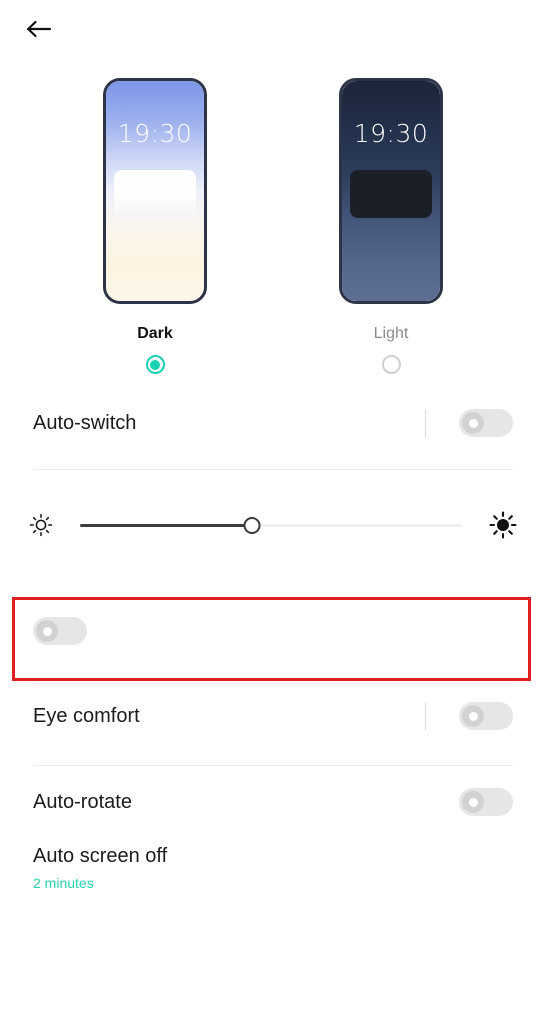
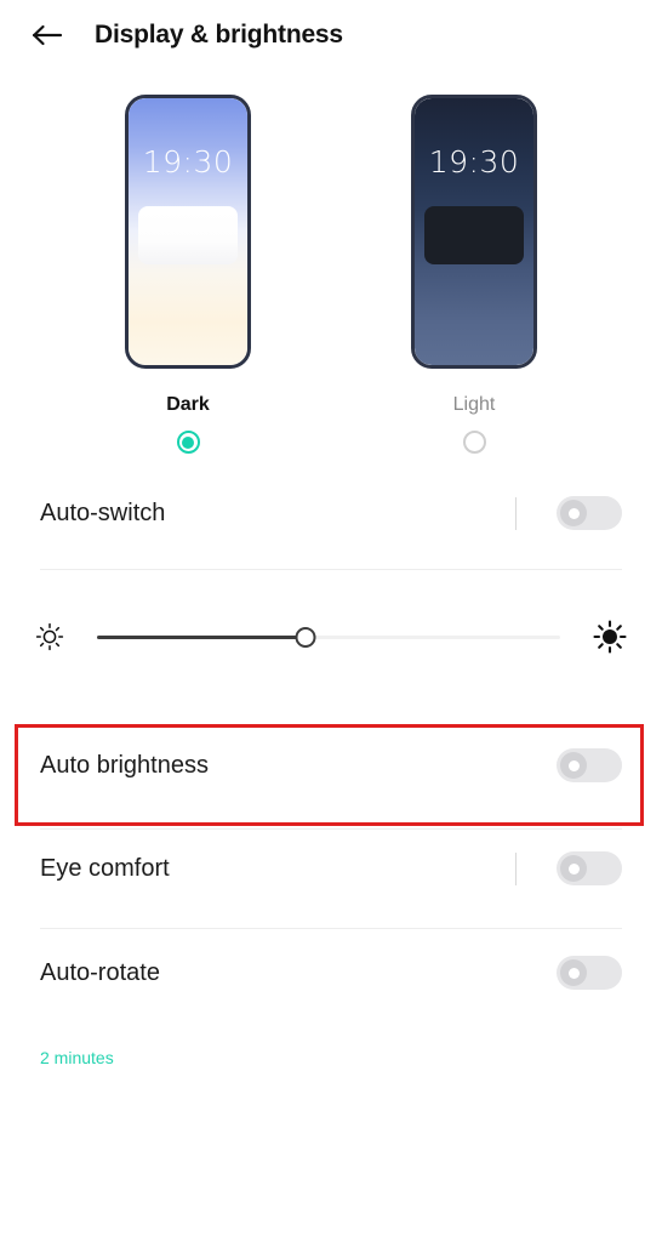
+ Display & brightness
  19:30
  Dark
  19:30
  Light
  Auto-switch
+ Auto brightness
  Eye comfort
  Auto-rotate
- Auto screen off
  2 minutes
